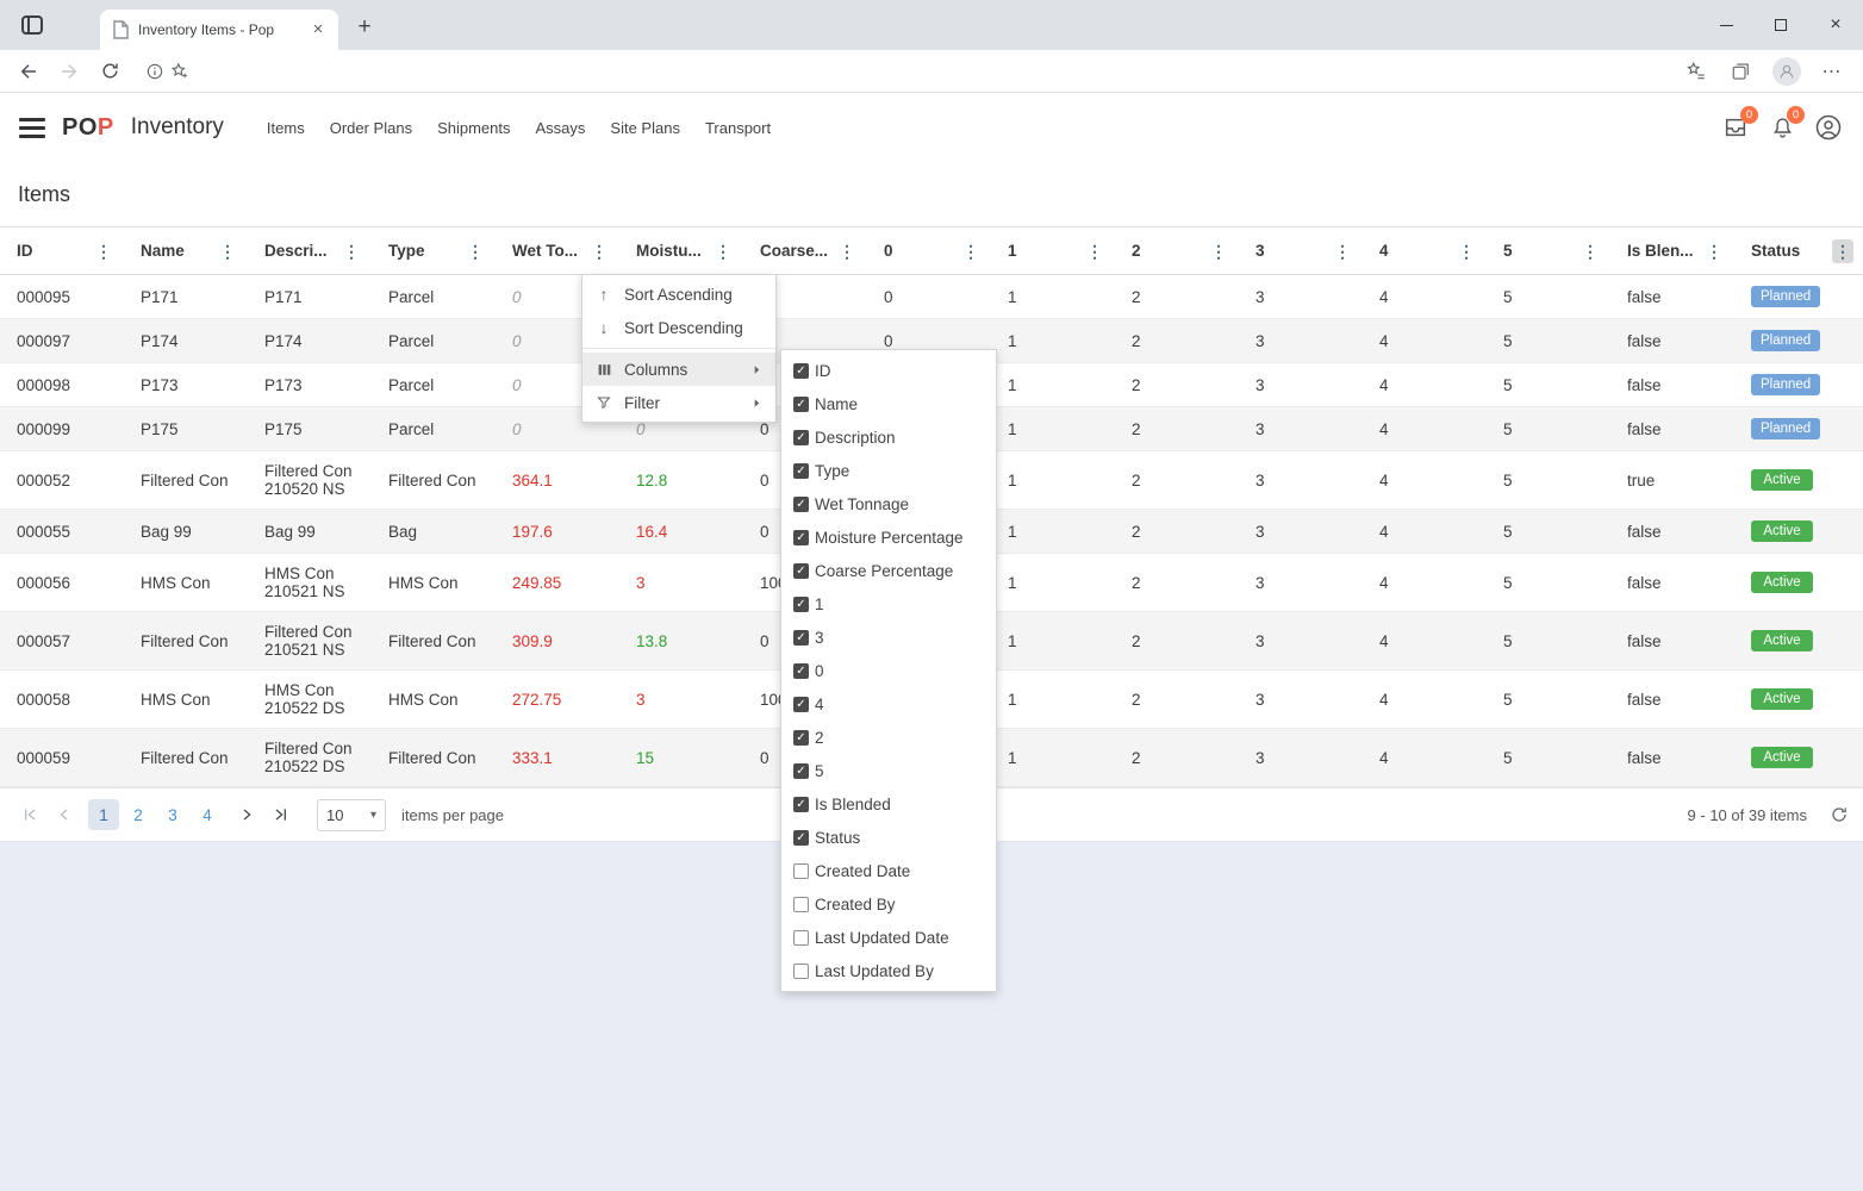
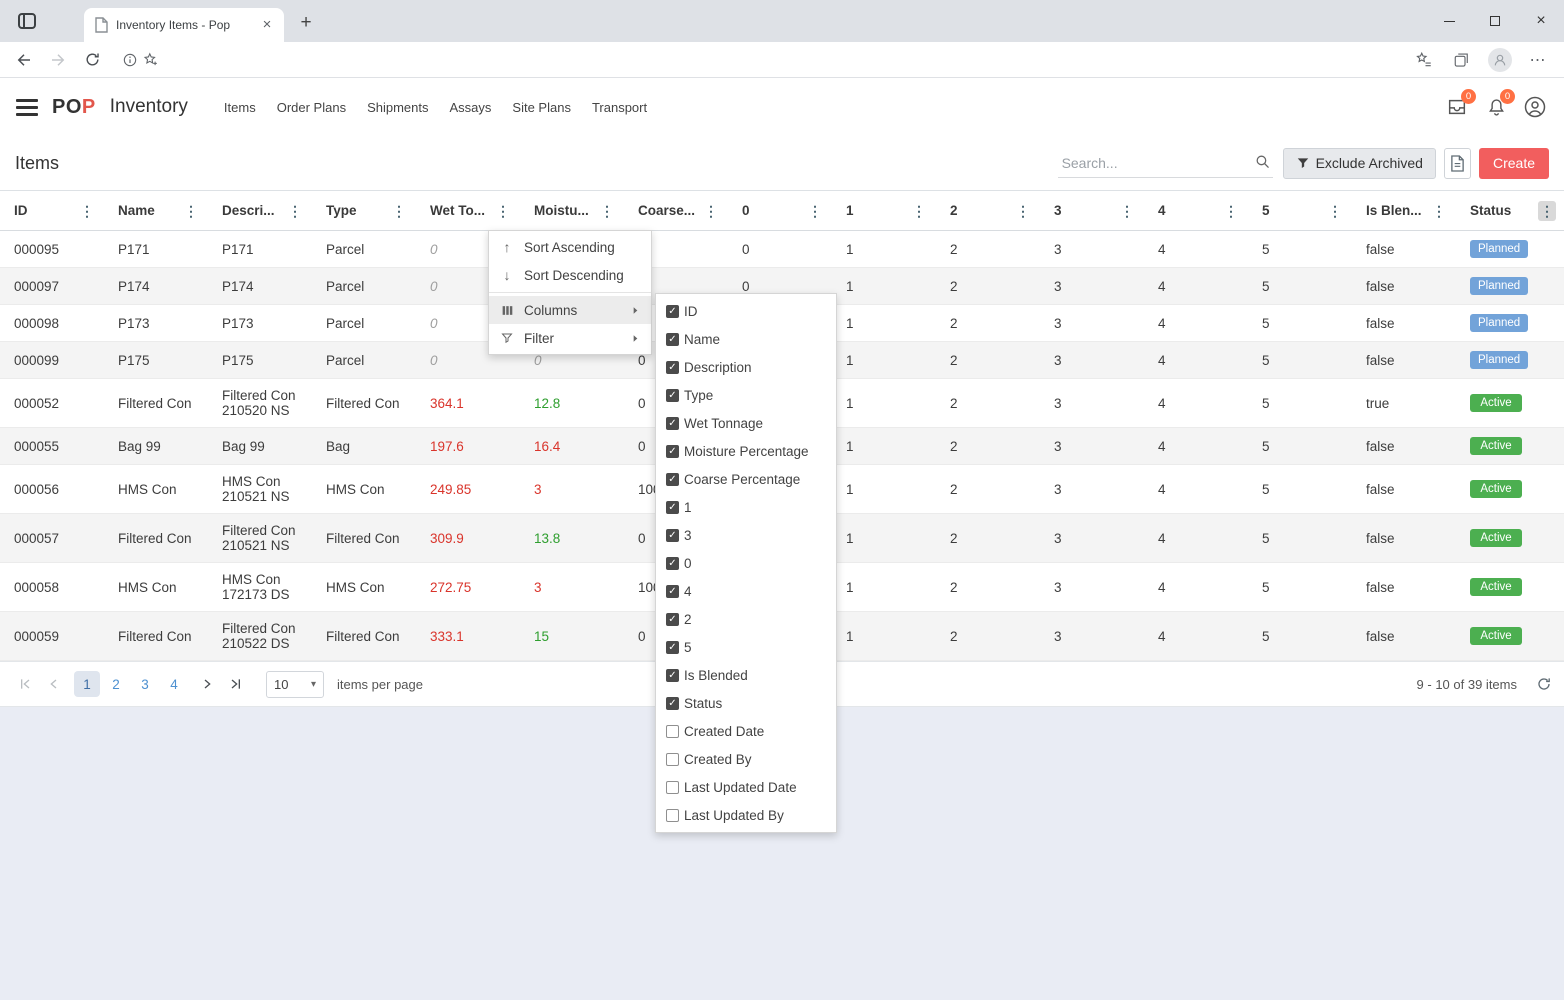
  Inventory Items - Pop
  ×
  +
  ×
  ⋯
  POP
  Inventory
  Items
  Order Plans
  Shipments
  Assays
  Site Plans
  Transport
  0
  0
  Items
+ Search...
+ Exclude Archived
+ Create
  ID ⋮	Name ⋮	Descri... ⋮	Type ⋮	Wet To... ⋮	Moistu... ⋮	Coarse... ⋮	0 ⋮	1 ⋮	2 ⋮	3 ⋮	4 ⋮	5 ⋮	Is Blen... ⋮	Status ⋮
  000095	P171	P171	Parcel	0			0	1	2	3	4	5	false	Planned
  000097	P174	P174	Parcel	0			0	1	2	3	4	5	false	Planned
  000098	P173	P173	Parcel	0				1	2	3	4	5	false	Planned
  000099	P175	P175	Parcel	0	0	0		1	2	3	4	5	false	Planned
  000052	Filtered Con	Filtered Con 210520 NS	Filtered Con	364.1	12.8	0		1	2	3	4	5	true	Active
  000055	Bag 99	Bag 99	Bag	197.6	16.4	0		1	2	3	4	5	false	Active
  000056	HMS Con	HMS Con 210521 NS	HMS Con	249.85	3	10		1	2	3	4	5	false	Active
  000057	Filtered Con	Filtered Con 210521 NS	Filtered Con	309.9	13.8	0		1	2	3	4	5	false	Active
- 000058	HMS Con	HMS Con 210522 DS	HMS Con	272.75	3	10		1	2	3	4	5	false	Active
+ 000058	HMS Con	HMS Con 172173 DS	HMS Con	272.75	3	10		1	2	3	4	5	false	Active
  000059	Filtered Con	Filtered Con 210522 DS	Filtered Con	333.1	15	0		1	2	3	4	5	false	Active
  1
  2
  3
  4
  10
  ▾
  items per page
  9 - 10 of 39 items
  ↑
  Sort Ascending
  ↓
  Sort Descending
  Columns
  Filter
  ✓
  ID
  ✓
  Name
  ✓
  Description
  ✓
  Type
  ✓
  Wet Tonnage
  ✓
  Moisture Percentage
  ✓
  Coarse Percentage
  ✓
  1
  ✓
  3
  ✓
  0
  ✓
  4
  ✓
  2
  ✓
  5
  ✓
  Is Blended
  ✓
  Status
  Created Date
  Created By
  Last Updated Date
  Last Updated By
